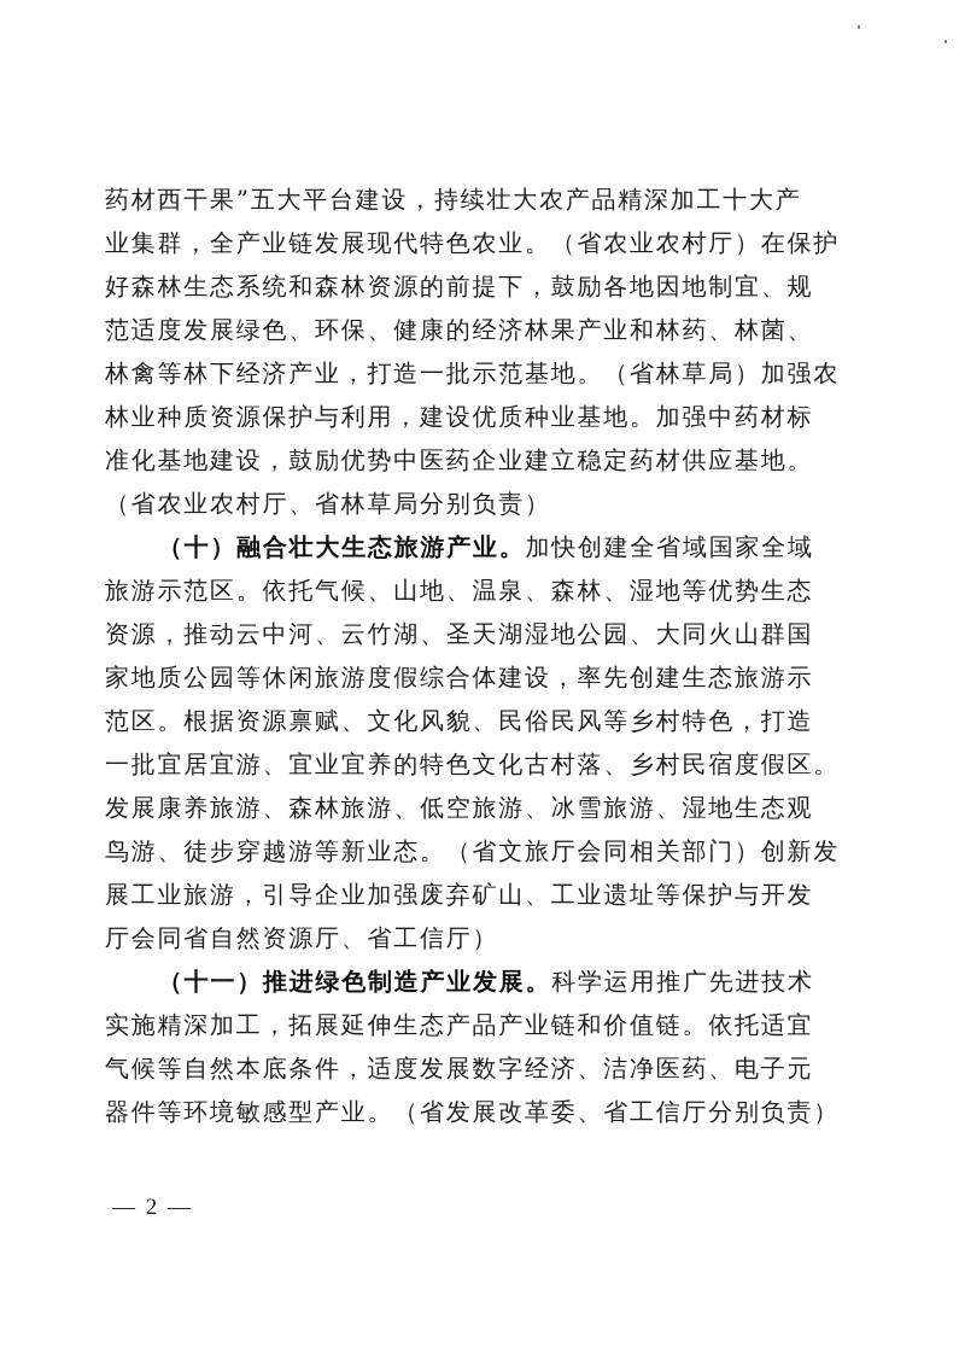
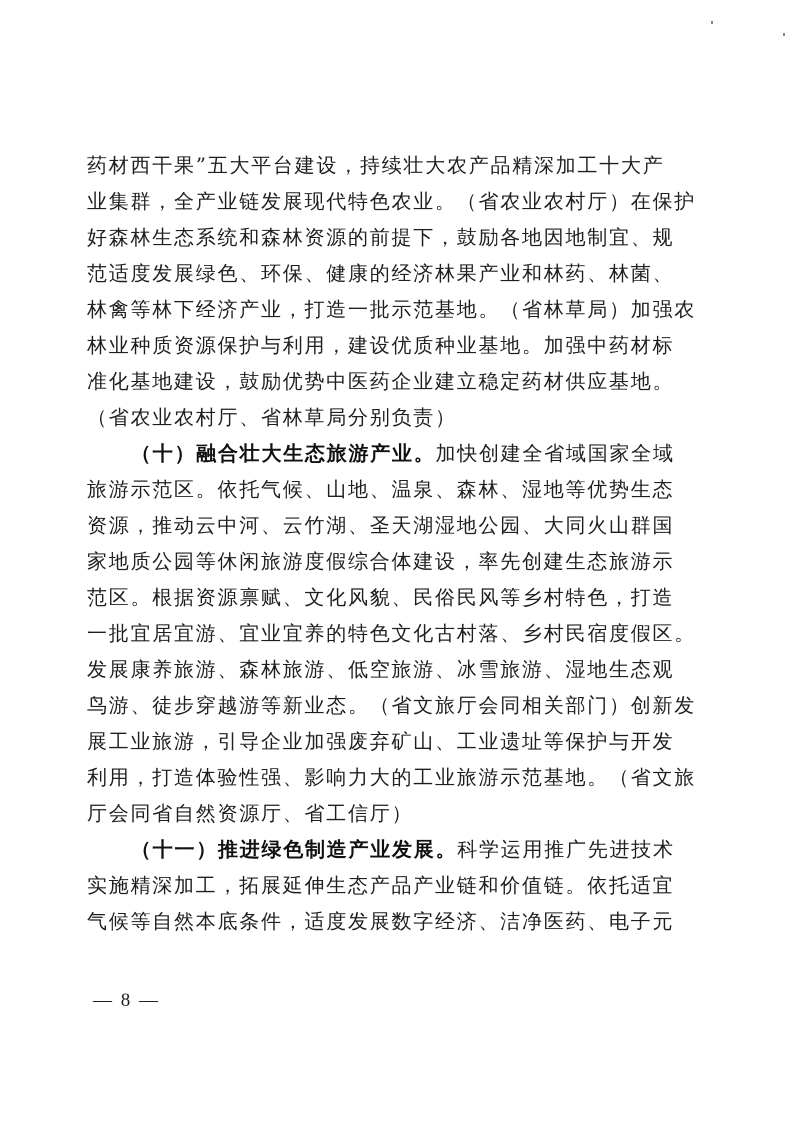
  药材西干果”五大平台建设，持续壮大农产品精深加工十大产
  业集群，全产业链发展现代特色农业。（省农业农村厅）在保护
  好森林生态系统和森林资源的前提下，鼓励各地因地制宜、规
  范适度发展绿色、环保、健康的经济林果产业和林药、林菌、
  林禽等林下经济产业，打造一批示范基地。（省林草局）加强农
  林业种质资源保护与利用，建设优质种业基地。加强中药材标
  准化基地建设，鼓励优势中医药企业建立稳定药材供应基地。
  （省农业农村厅、省林草局分别负责）
  （十）融合壮大生态旅游产业。加快创建全省域国家全域
  旅游示范区。依托气候、山地、温泉、森林、湿地等优势生态
  资源，推动云中河、云竹湖、圣天湖湿地公园、大同火山群国
  家地质公园等休闲旅游度假综合体建设，率先创建生态旅游示
  范区。根据资源禀赋、文化风貌、民俗民风等乡村特色，打造
  一批宜居宜游、宜业宜养的特色文化古村落、乡村民宿度假区。
  发展康养旅游、森林旅游、低空旅游、冰雪旅游、湿地生态观
  鸟游、徒步穿越游等新业态。（省文旅厅会同相关部门）创新发
  展工业旅游，引导企业加强废弃矿山、工业遗址等保护与开发
+ 利用，打造体验性强、影响力大的工业旅游示范基地。（省文旅
  厅会同省自然资源厅、省工信厅）
  （十一）推进绿色制造产业发展。科学运用推广先进技术
  实施精深加工，拓展延伸生态产品产业链和价值链。依托适宜
  气候等自然本底条件，适度发展数字经济、洁净医药、电子元
- 器件等环境敏感型产业。（省发展改革委、省工信厅分别负责）
- — 2 —
+ — 8 —
